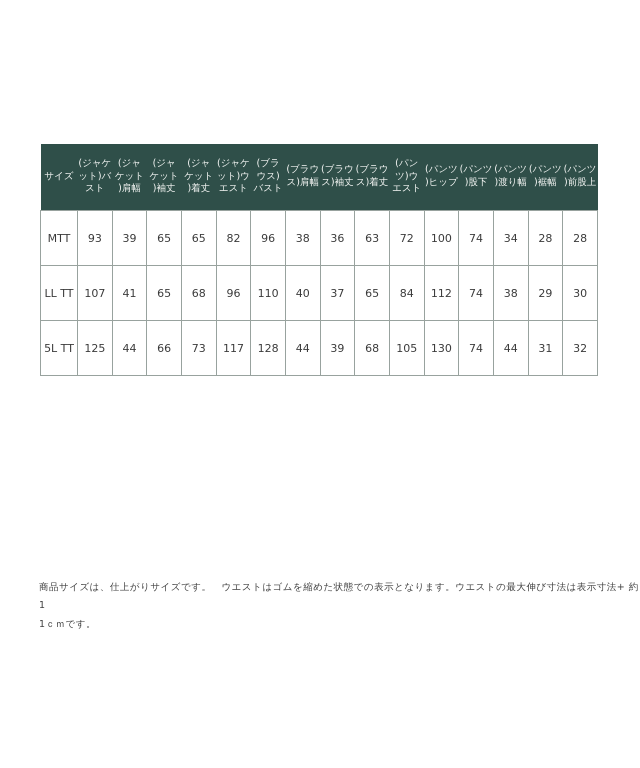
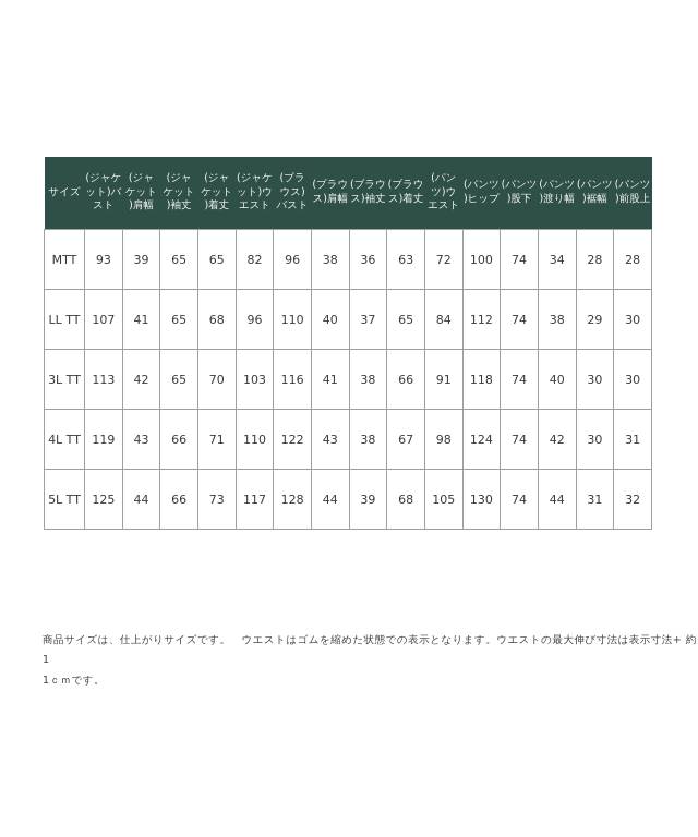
  サイズ	(ジャケ ット)バ スト	(ジャ ケット )肩幅	(ジャ ケット )袖丈	(ジャ ケット )着丈	(ジャケ ット)ウ エスト	(ブラ ウス) バスト	(ブラウ ス)肩幅	(ブラウ ス)袖丈	(ブラウ ス)着丈	(パン ツ)ウ エスト	(パンツ )ヒップ	(パンツ )股下	(パンツ )渡り幅	(パンツ )裾幅	(パンツ )前股上
  MTT	93	39	65	65	82	96	38	36	63	72	100	74	34	28	28
  LL TT	107	41	65	68	96	110	40	37	65	84	112	74	38	29	30
+ 3L TT	113	42	65	70	103	116	41	38	66	91	118	74	40	30	30
+ 4L TT	119	43	66	71	110	122	43	38	67	98	124	74	42	30	31
  5L TT	125	44	66	73	117	128	44	39	68	105	130	74	44	31	32
  商品サイズは、仕上がりサイズです。 ウエストはゴムを縮めた状態での表示となります。ウエストの最大伸び寸法は表示寸法+ 約1
  1ｃｍです。
